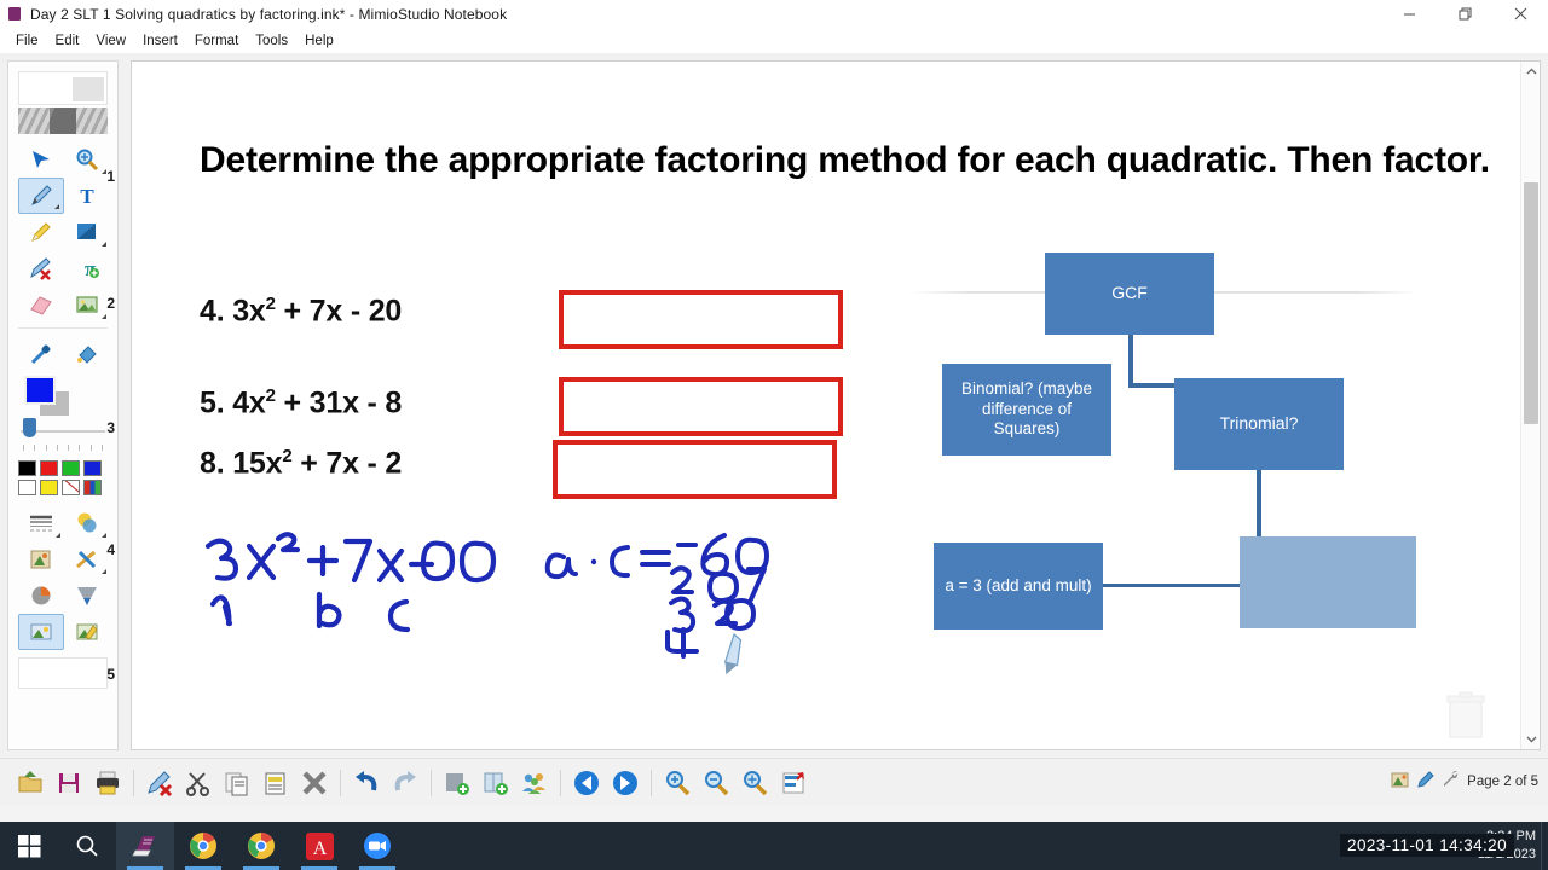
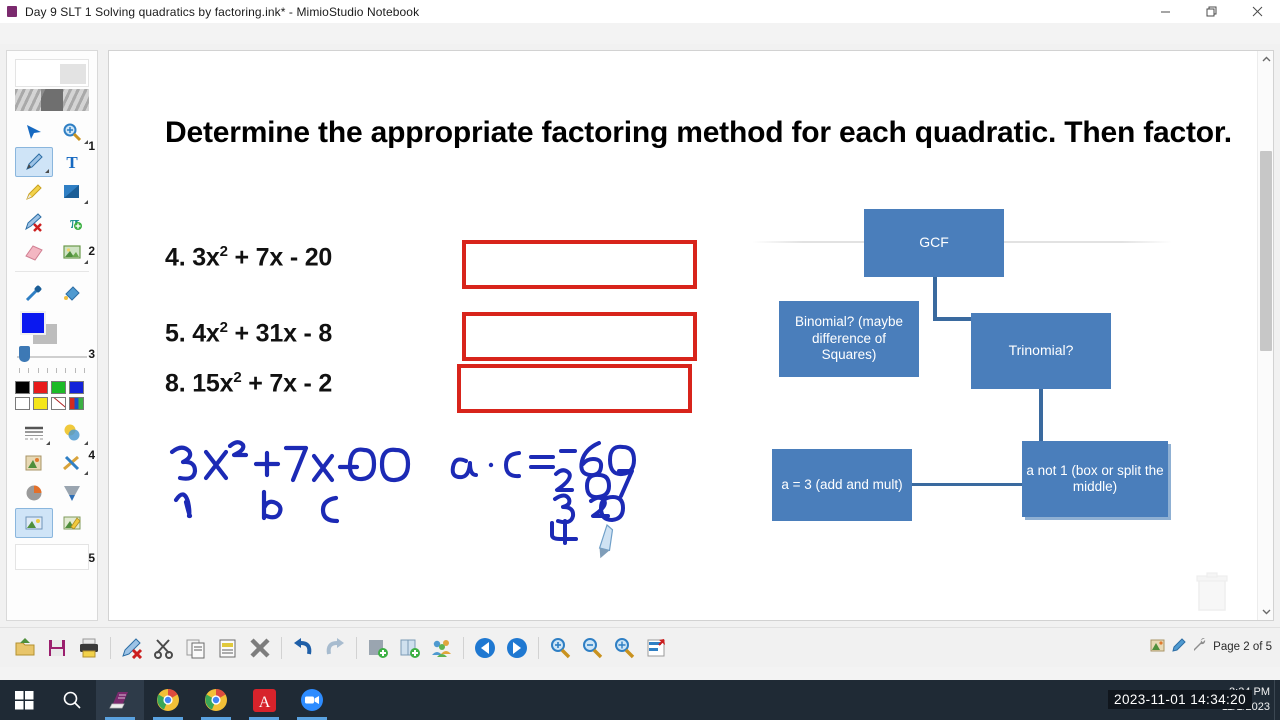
- Day 2 SLT 1 Solving quadratics by factoring.ink* - MimioStudio Notebook
+ Day 9 SLT 1 Solving quadratics by factoring.ink* - MimioStudio Notebook
- File
- Edit
- View
- Insert
- Format
- Tools
- Help
  T
  π
  1
  2
  3
  4
  5
  Determine the appropriate factoring method for each quadratic. Then factor.
  4. 3x2 + 7x - 20
  5. 4x2 + 31x - 8
  8. 15x2 + 7x - 2
  GCF
  Binomial? (maybe difference of Squares)
  Trinomial?
  a = 3 (add and mult)
+ a not 1 (box or split the middle)
  Page 2 of 5
  A
  2023-11-01 14:34:20
